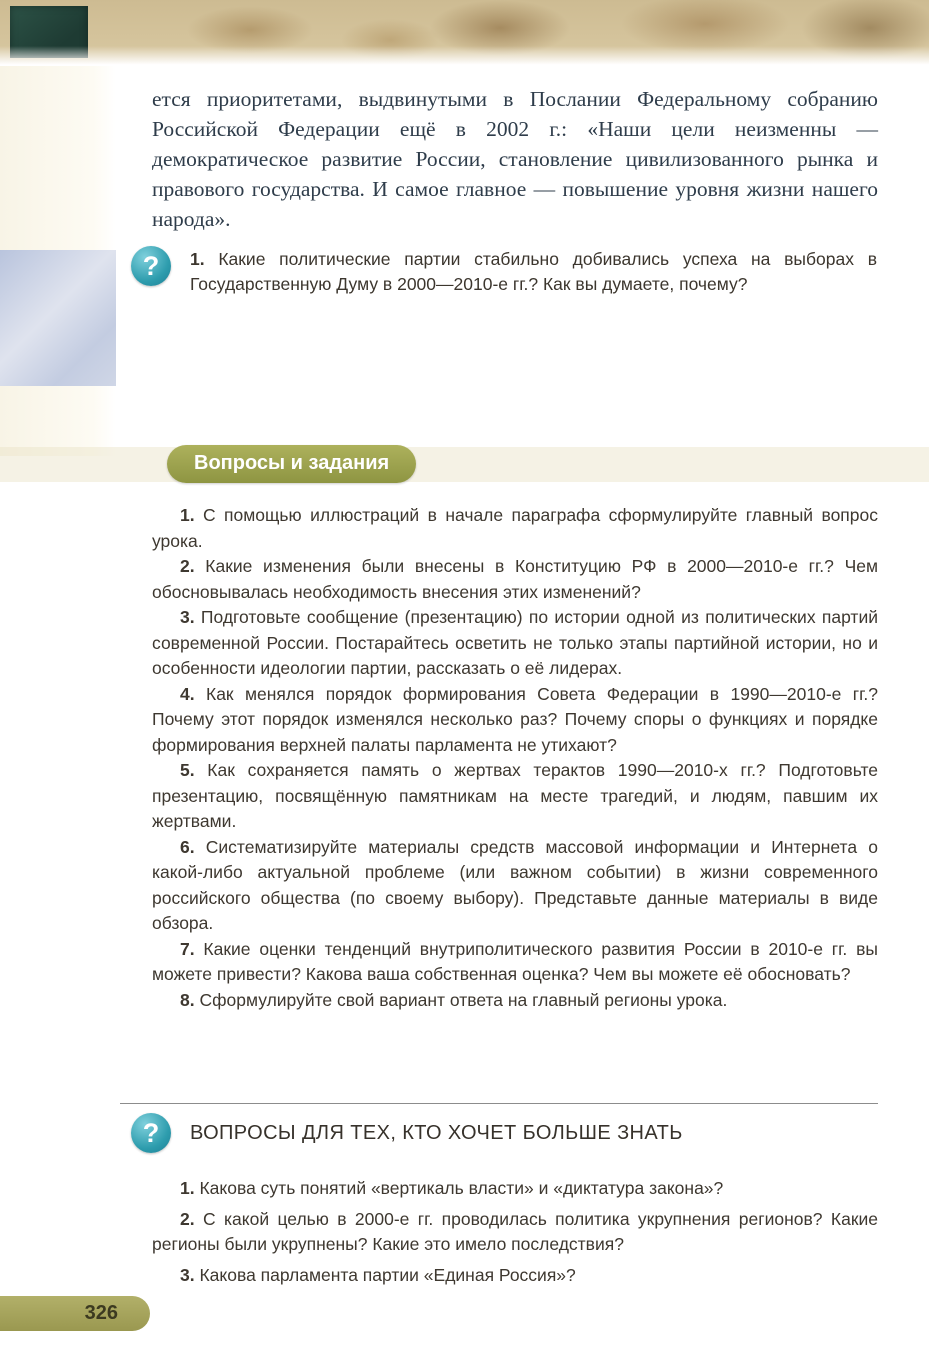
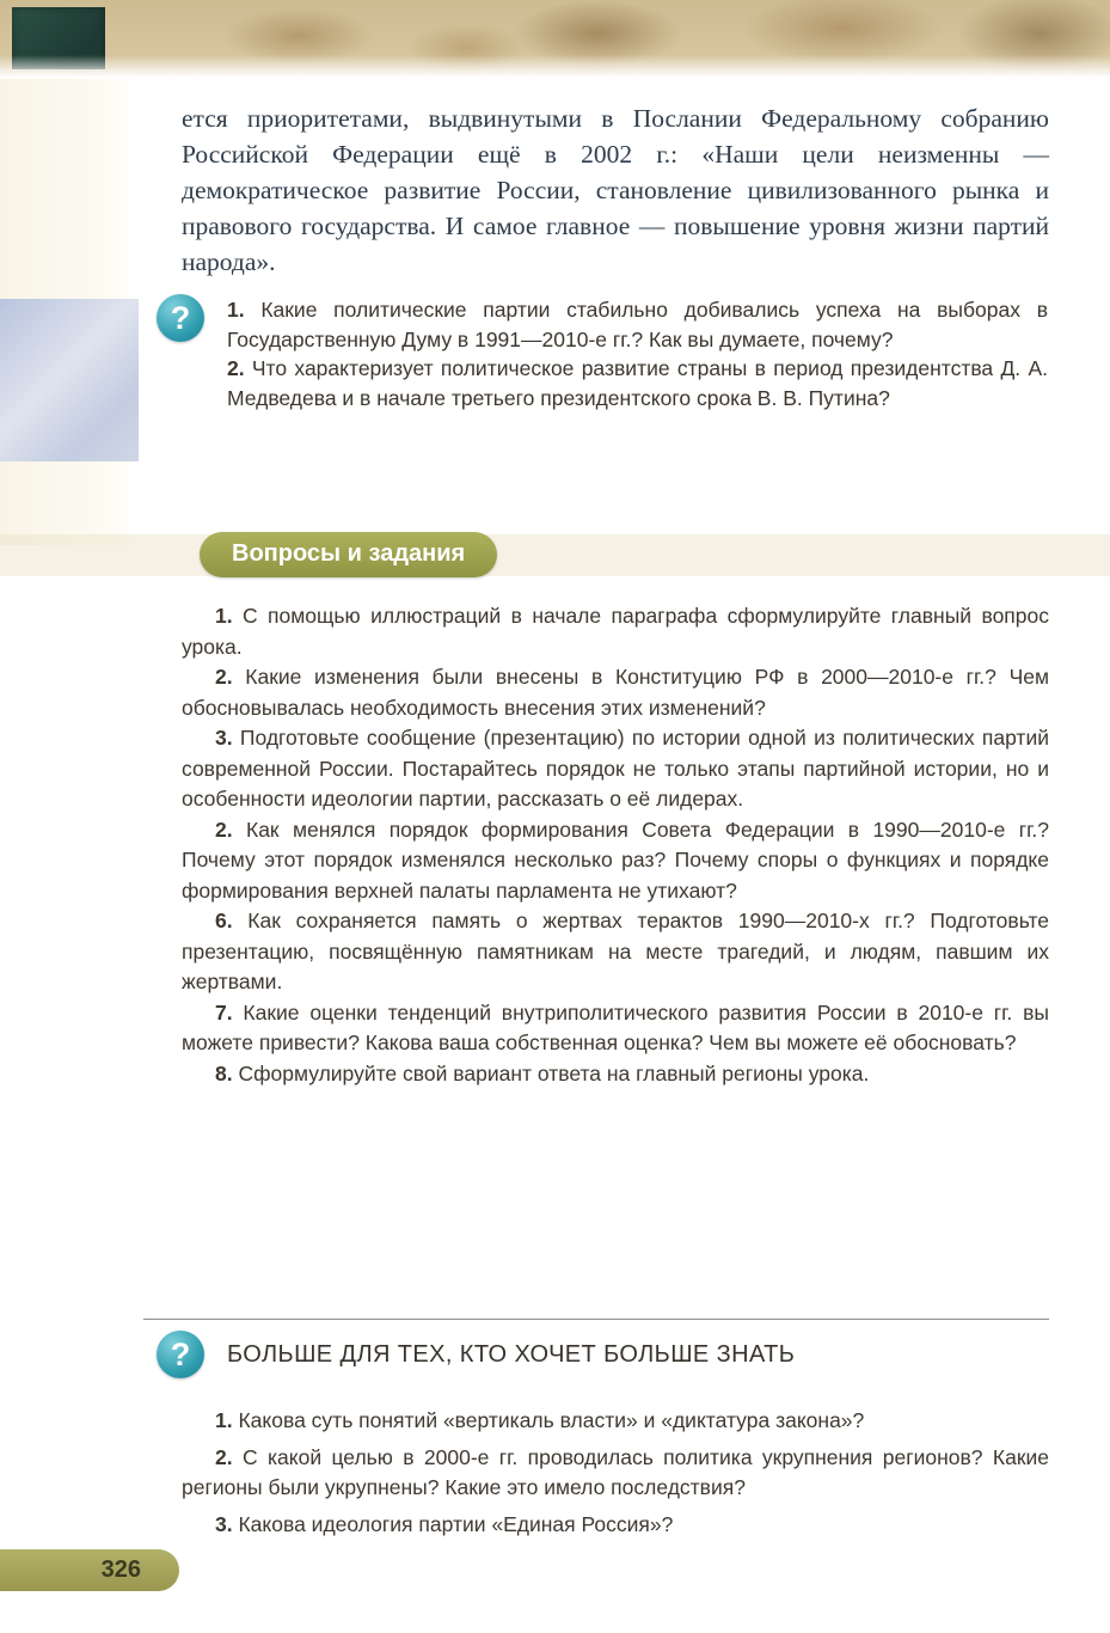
- ется приоритетами, выдвинутыми в Послании Федеральному собранию Российской Федерации ещё в 2002 г.: «Наши цели неизменны — демократическое развитие России, становление цивилизованного рынка и правового государства. И самое главное — повышение уровня жизни нашего народа».
+ ется приоритетами, выдвинутыми в Послании Федеральному собранию Российской Федерации ещё в 2002 г.: «Наши цели неизменны — демократическое развитие России, становление цивилизованного рынка и правового государства. И самое главное — повышение уровня жизни партий народа».
  ?
- 1. Какие политические партии стабильно добивались успеха на выборах в Государственную Думу в 2000—2010-е гг.? Как вы думаете, почему?
+ 1. Какие политические партии стабильно добивались успеха на выборах в Государственную Думу в 1991—2010-е гг.? Как вы думаете, почему?
+ 2. Что характеризует политическое развитие страны в период президентства Д. А. Медведева и в начале третьего президентского срока В. В. Путина?
  Вопросы и задания
  1. С помощью иллюстраций в начале параграфа сформулируйте главный вопрос урока.
  2. Какие изменения были внесены в Конституцию РФ в 2000—2010-е гг.? Чем обосновывалась необходимость внесения этих изменений?
- 3. Подготовьте сообщение (презентацию) по истории одной из политических партий современной России. Постарайтесь осветить не только этапы партийной истории, но и особенности идеологии партии, рассказать о её лидерах.
+ 3. Подготовьте сообщение (презентацию) по истории одной из политических партий современной России. Постарайтесь порядок не только этапы партийной истории, но и особенности идеологии партии, рассказать о её лидерах.
- 4. Как менялся порядок формирования Совета Федерации в 1990—2010-е гг.? Почему этот порядок изменялся несколько раз? Почему споры о функциях и порядке формирования верхней палаты парламента не утихают?
+ 2. Как менялся порядок формирования Совета Федерации в 1990—2010-е гг.? Почему этот порядок изменялся несколько раз? Почему споры о функциях и порядке формирования верхней палаты парламента не утихают?
- 5. Как сохраняется память о жертвах терактов 1990—2010-х гг.? Подготовьте презентацию, посвящённую памятникам на месте трагедий, и людям, павшим их жертвами.
+ 6. Как сохраняется память о жертвах терактов 1990—2010-х гг.? Подготовьте презентацию, посвящённую памятникам на месте трагедий, и людям, павшим их жертвами.
- 6. Систематизируйте материалы средств массовой информации и Интернета о какой-либо актуальной проблеме (или важном событии) в жизни современного российского общества (по своему выбору). Представьте данные материалы в виде обзора.
  7. Какие оценки тенденций внутриполитического развития России в 2010-е гг. вы можете привести? Какова ваша собственная оценка? Чем вы можете её обосновать?
  8. Сформулируйте свой вариант ответа на главный регионы урока.
  ?
- ВОПРОСЫ ДЛЯ ТЕХ, КТО ХОЧЕТ БОЛЬШЕ ЗНАТЬ
+ БОЛЬШЕ ДЛЯ ТЕХ, КТО ХОЧЕТ БОЛЬШЕ ЗНАТЬ
  1. Какова суть понятий «вертикаль власти» и «диктатура закона»?
  2. С какой целью в 2000-е гг. проводилась политика укрупнения регионов? Какие регионы были укрупнены? Какие это имело последствия?
- 3. Какова парламента партии «Единая Россия»?
+ 3. Какова идеология партии «Единая Россия»?
  326
